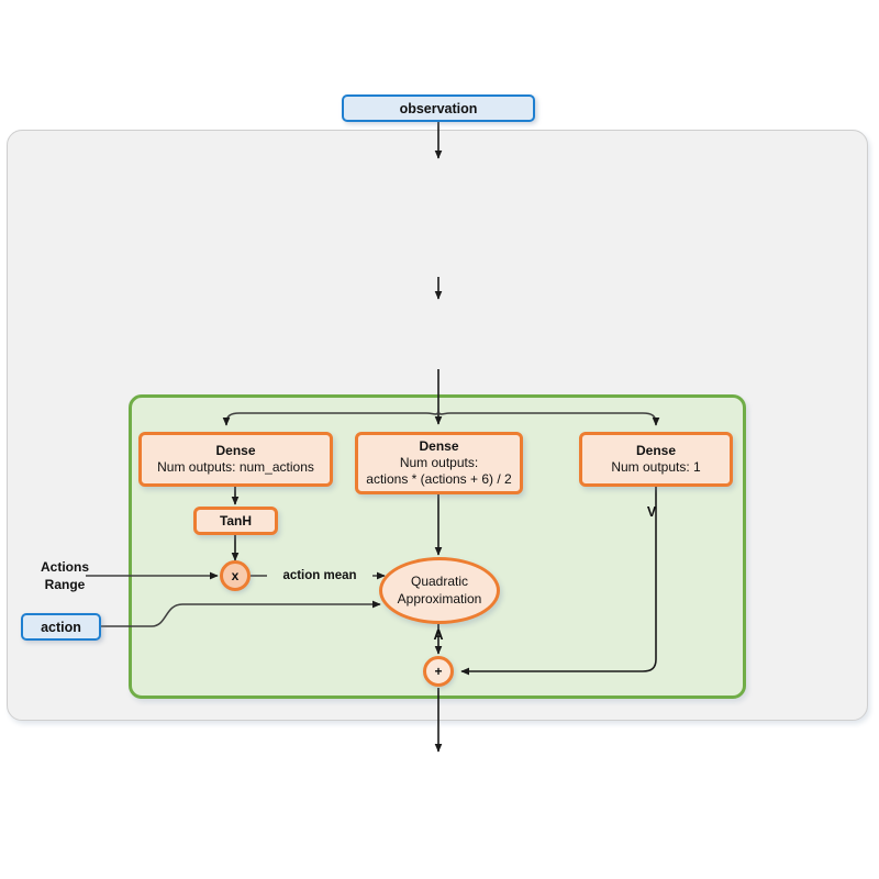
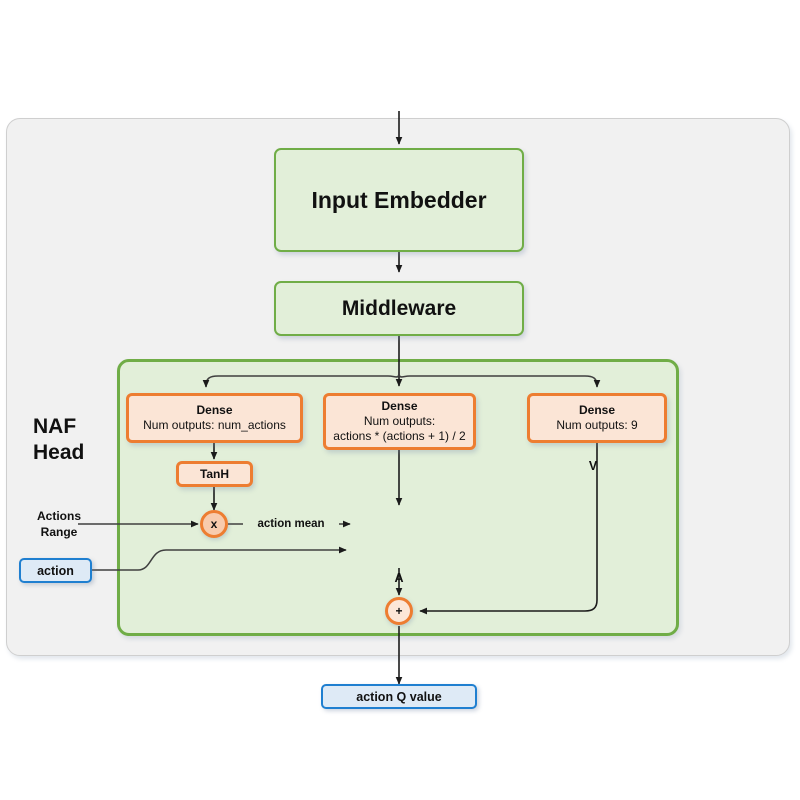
- observation
  action
+ action Q value
+ Input Embedder
+ Middleware
+ NAF Head
  Dense
  Num outputs: num_actions
  Dense
  Num outputs:
- actions * (actions + 6) / 2
+ actions * (actions + 1) / 2
  Dense
- Num outputs: 1
+ Num outputs: 9
  TanH
- Quadratic
- Approximation
  x
  +
  Actions
  Range
  action mean
  A
  V
